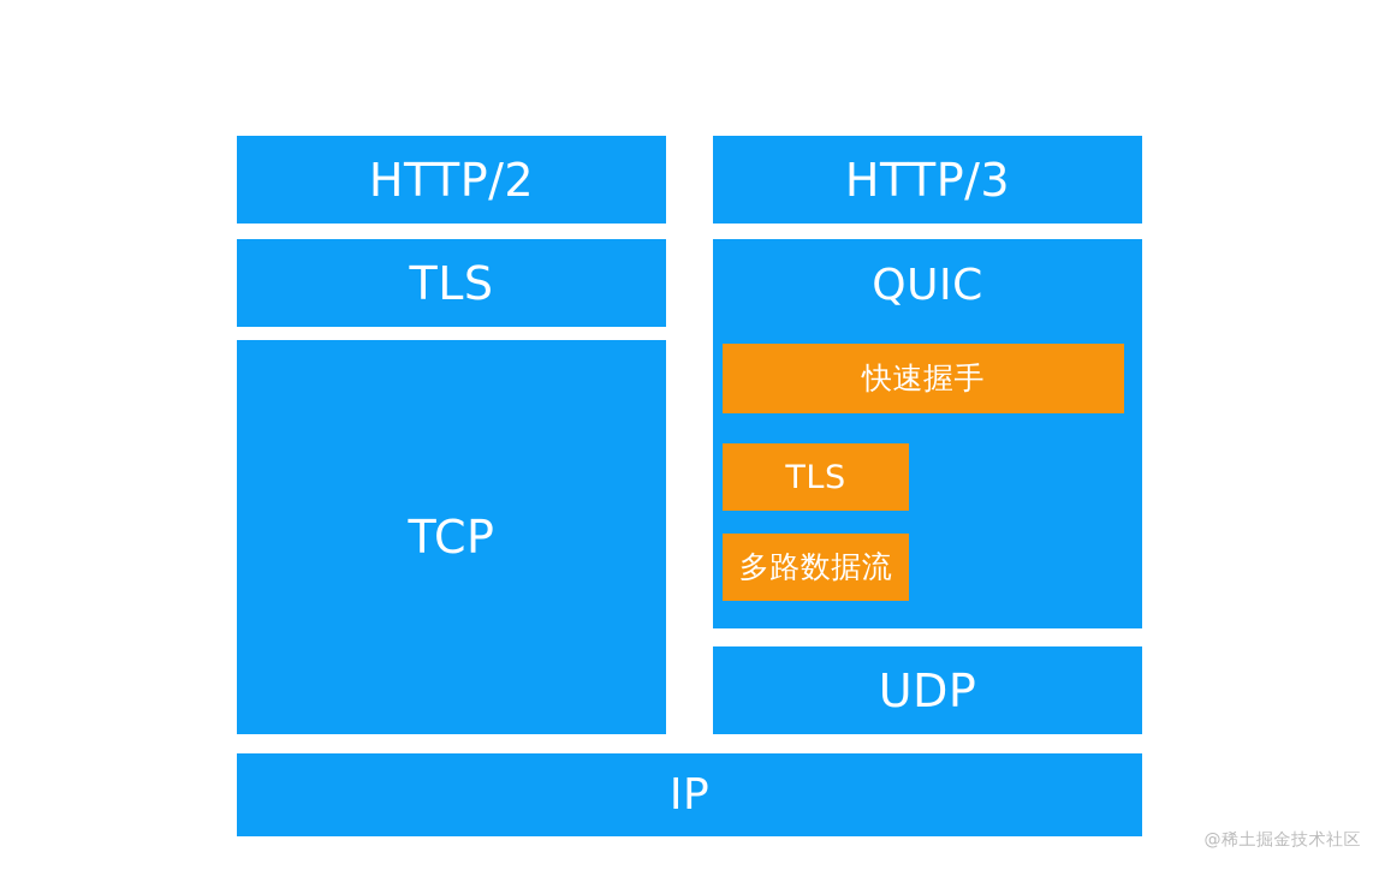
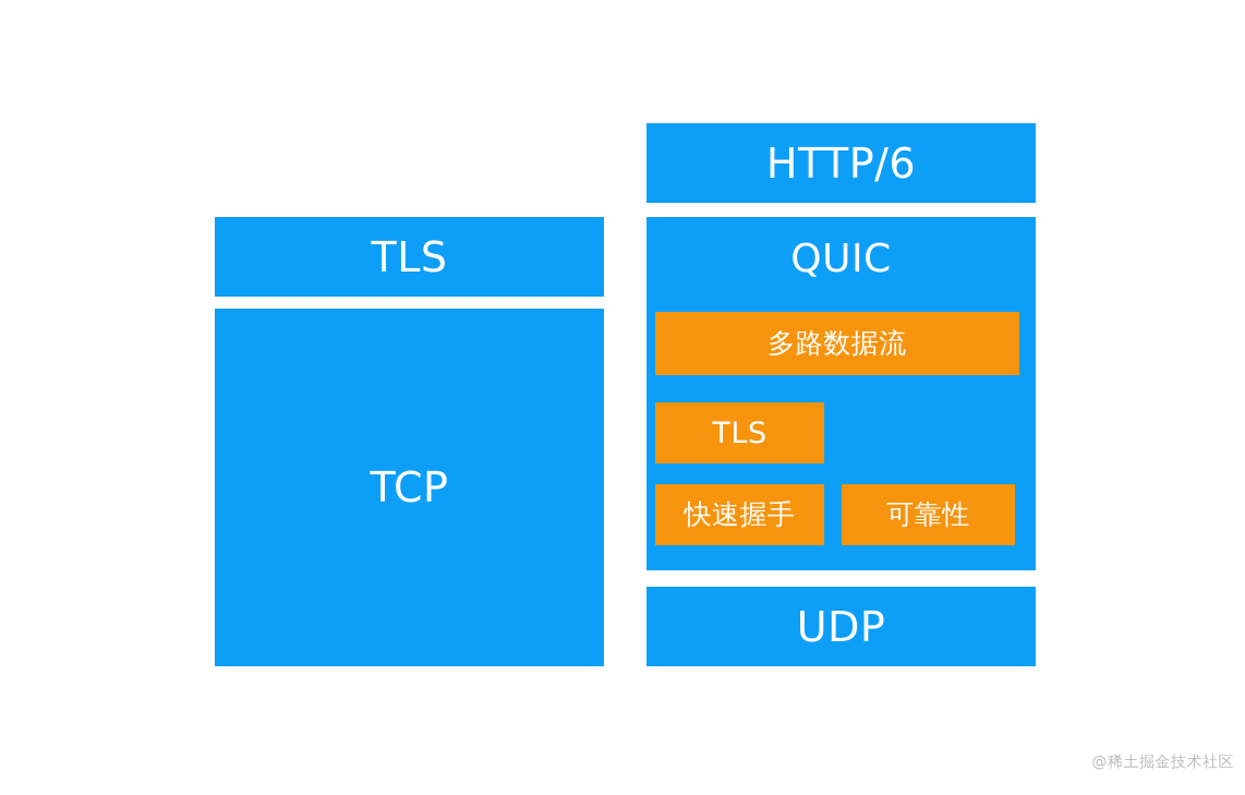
- HTTP/2
  TLS
  TCP
- HTTP/3
+ HTTP/6
  QUIC
- 快速握手
+ 多路数据流
  TLS
- 多路数据流
+ 快速握手
+ 可靠性
  UDP
- IP
  @稀土掘金技术社区
